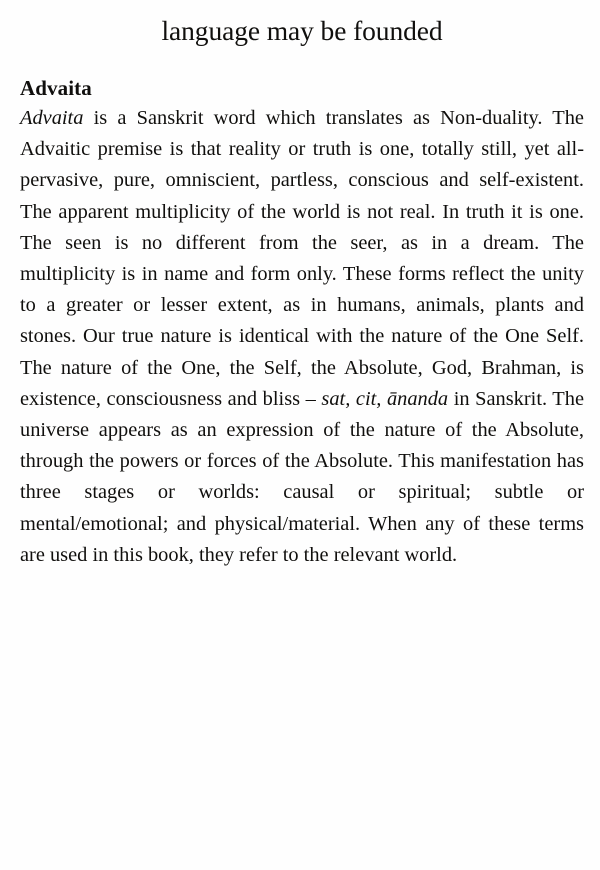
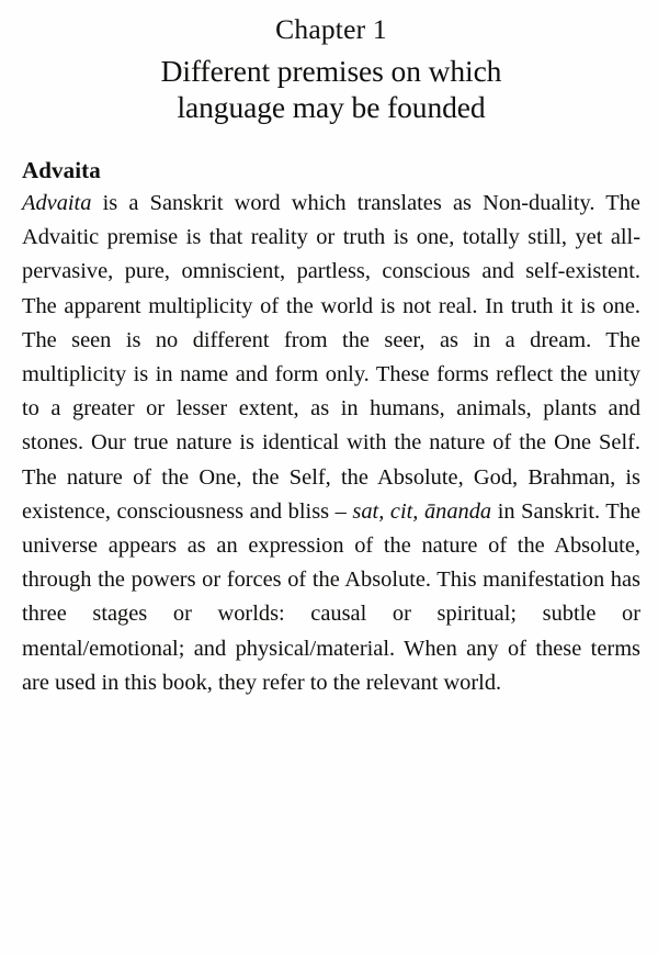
+ Chapter 1
+ Different premises on which
  language may be founded
  Advaita
  Advaita is a Sanskrit word which translates as Non-duality. The Advaitic premise is that reality or truth is one, totally still, yet all-pervasive, pure, omniscient, partless, conscious and self-existent. The apparent multiplicity of the world is not real. In truth it is one. The seen is no different from the seer, as in a dream. The multiplicity is in name and form only. These forms reflect the unity to a greater or lesser extent, as in humans, animals, plants and stones. Our true nature is identical with the nature of the One Self. The nature of the One, the Self, the Absolute, God, Brahman, is existence, consciousness and bliss – sat, cit, ānanda in Sanskrit. The universe appears as an expression of the nature of the Absolute, through the powers or forces of the Absolute. This manifestation has three stages or worlds: causal or spiritual; subtle or mental/emotional; and physical/material. When any of these terms are used in this book, they refer to the relevant world.
